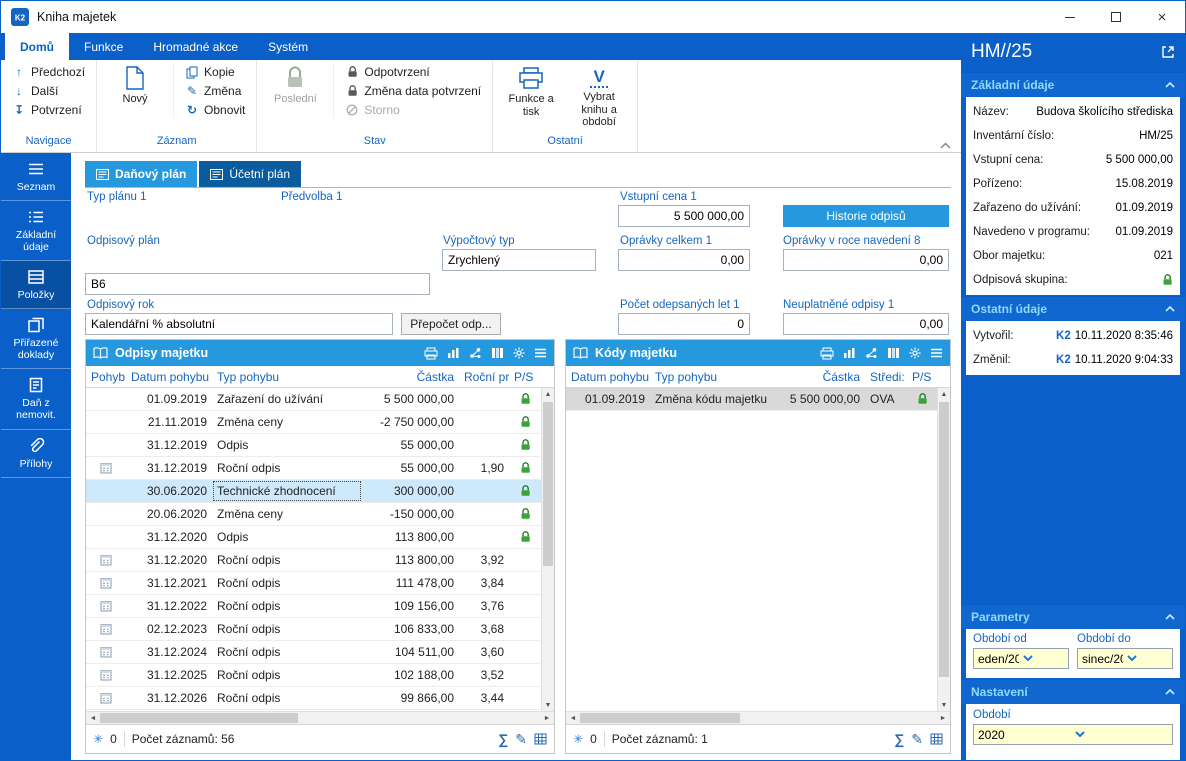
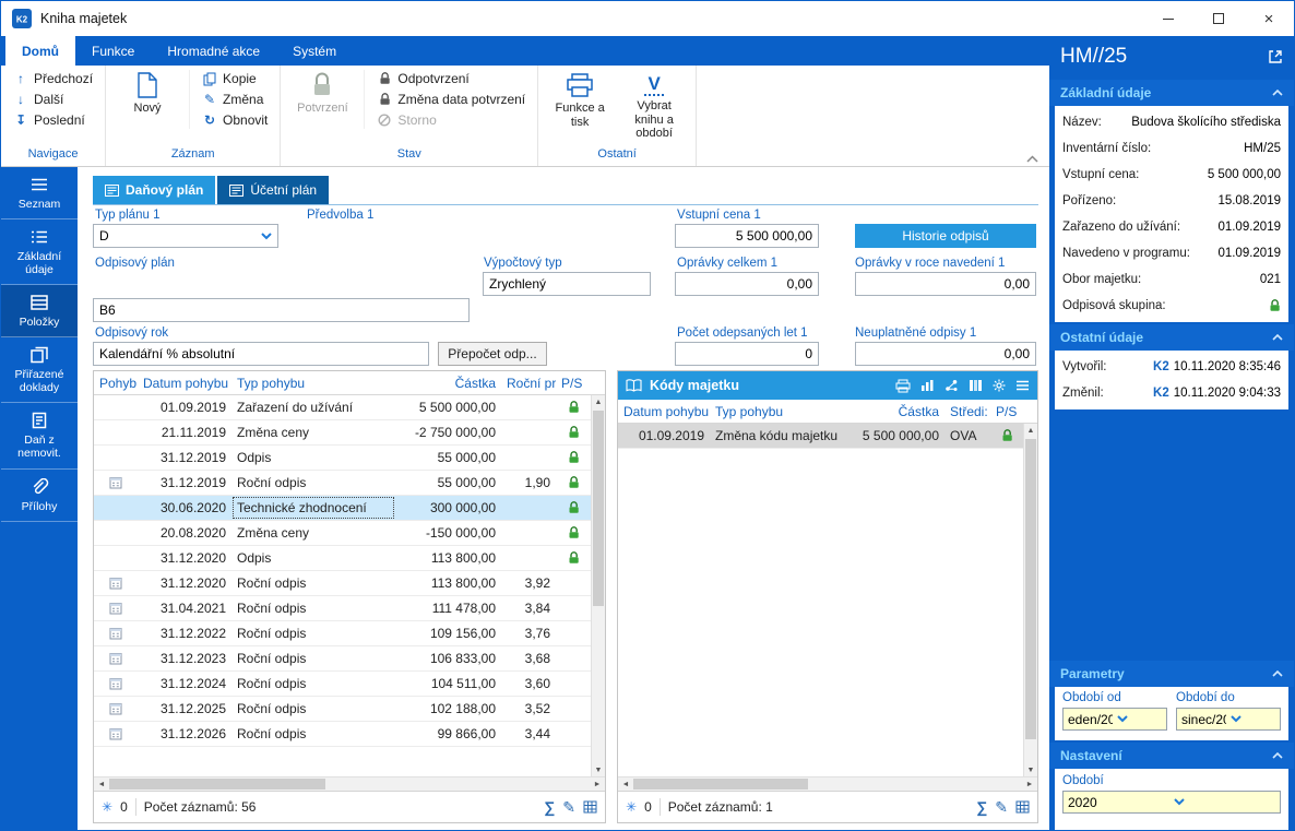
  K2
  Kniha majetek
  ×
  Domů
  Funkce
  Hromadné akce
  Systém
  ↑
  Předchozí
  ↓
  Další
  ↧
- Potvrzení
+ Poslední
  Navigace
  Nový
  Kopie
  ✎
  Změna
  ↻
  Obnovit
  Záznam
- Poslední
+ Potvrzení
  Odpotvrzení
  Změna data potvrzení
  Storno
  Stav
  Funkce a tisk
  V
  Vybrat knihu a období
  Ostatní
  Seznam
  Základní údaje
  Položky
  Přiřazené doklady
  Daň z nemovit.
  Přílohy
  Daňový plán
  Účetní plán
  Typ plánu 1
+ D
  Předvolba 1
  Vstupní cena 1
  5 500 000,00
  Historie odpisů
  Odpisový plán
  Výpočtový typ
  Zrychlený
  Oprávky celkem 1
  0,00
- Oprávky v roce navedení 8
+ Oprávky v roce navedení 1
  0,00
  B6
  Odpisový rok
  Kalendářní % absolutní
  Přepočet odp...
  Počet odepsaných let 1
  0
  Neuplatněné odpisy 1
  0,00
- Odpisy majetku
  Pohyb
  Datum pohybu
  Typ pohybu
  Částka
  Roční pr
  P/S
  01.09.2019
  Zařazení do užívání
  5 500 000,00
  21.11.2019
  Změna ceny
  -2 750 000,00
  31.12.2019
  Odpis
  55 000,00
  31.12.2019
  Roční odpis
  55 000,00
  1,90
  30.06.2020
  Technické zhodnocení
  300 000,00
- 20.06.2020
+ 20.08.2020
  Změna ceny
  -150 000,00
  31.12.2020
  Odpis
  113 800,00
  31.12.2020
  Roční odpis
  113 800,00
  3,92
- 31.12.2021
+ 31.04.2021
  Roční odpis
  111 478,00
  3,84
  31.12.2022
  Roční odpis
  109 156,00
  3,76
- 02.12.2023
+ 31.12.2023
  Roční odpis
  106 833,00
  3,68
  31.12.2024
  Roční odpis
  104 511,00
  3,60
  31.12.2025
  Roční odpis
  102 188,00
  3,52
  31.12.2026
  Roční odpis
  99 866,00
  3,44
  ✳
  0
  Počet záznamů: 56
  ∑
  ✎
  Kódy majetku
  Datum pohybu
  Typ pohybu
  Částka
  Středi:
  P/S
  01.09.2019
  Změna kódu majetku
  5 500 000,00
  OVA
  ✳
  0
  Počet záznamů: 1
  ∑
  ✎
  HM//25
  Základní údaje
  Název:
  Budova školícího střediska
  Inventární číslo:
  HM/25
  Vstupní cena:
  5 500 000,00
  Pořízeno:
  15.08.2019
  Zařazeno do užívání:
  01.09.2019
  Navedeno v programu:
  01.09.2019
  Obor majetku:
  021
  Odpisová skupina:
  Ostatní údaje
  Vytvořil:
  K2
  10.11.2020 8:35:46
  Změnil:
  K2
  10.11.2020 9:04:33
  Parametry
  Období od
  eden/20
  Období do
  sinec/2
  Nastavení
  Období
  2020
